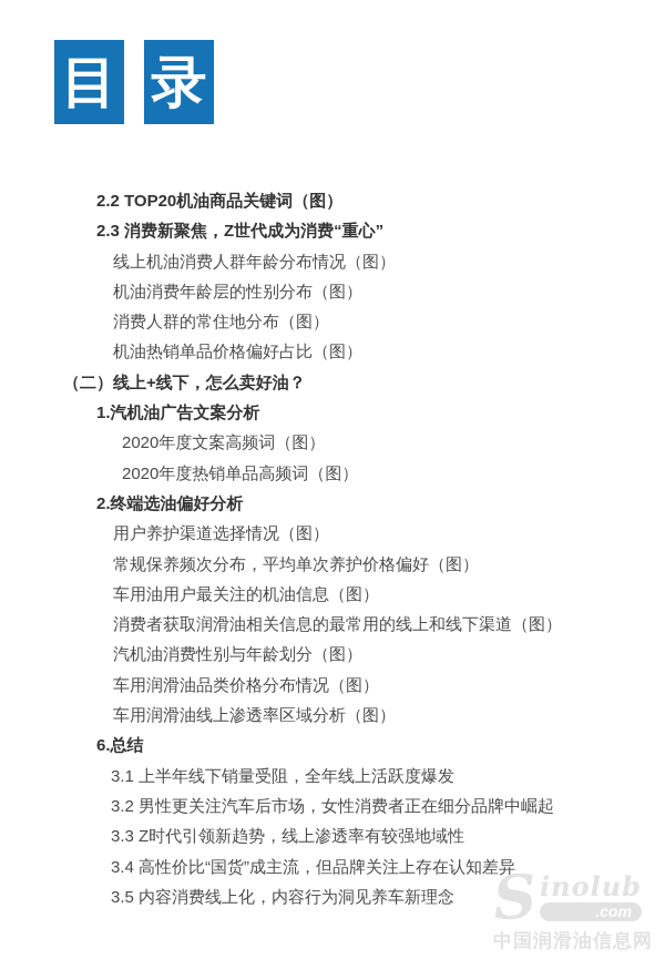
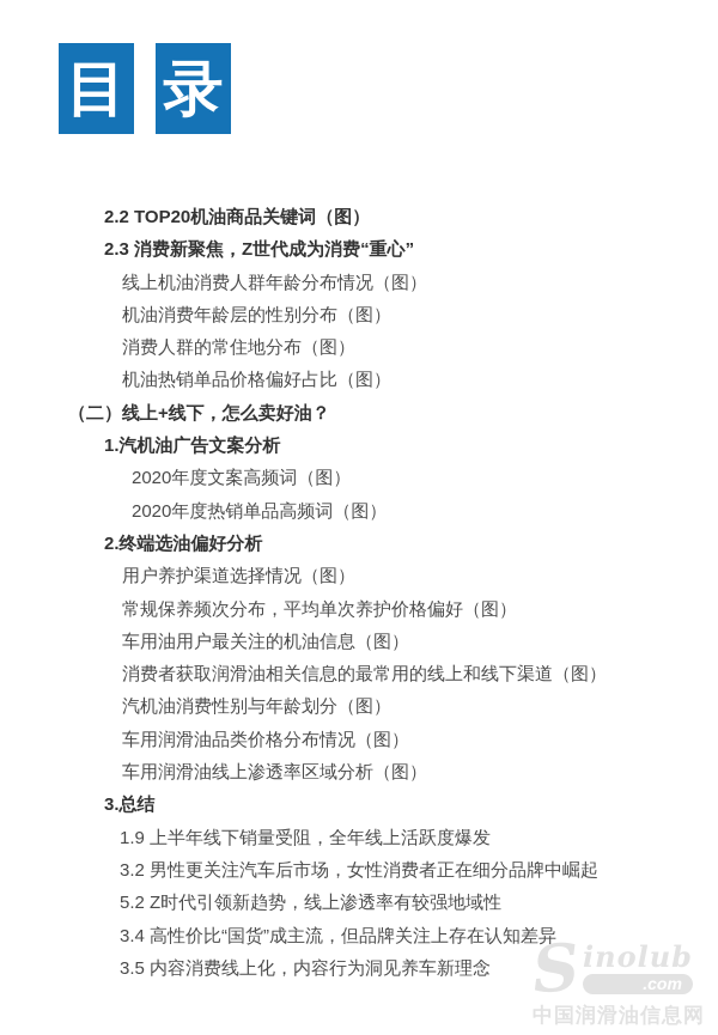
  目
  录
  2.2 TOP20机油商品关键词（图）
  2.3 消费新聚焦，Z世代成为消费“重心”
  线上机油消费人群年龄分布情况（图）
  机油消费年龄层的性别分布（图）
  消费人群的常住地分布（图）
  机油热销单品价格偏好占比（图）
  （二）线上+线下，怎么卖好油？
  1.汽机油广告文案分析
  2020年度文案高频词（图）
  2020年度热销单品高频词（图）
  2.终端选油偏好分析
  用户养护渠道选择情况（图）
  常规保养频次分布，平均单次养护价格偏好（图）
  车用油用户最关注的机油信息（图）
  消费者获取润滑油相关信息的最常用的线上和线下渠道（图）
  汽机油消费性别与年龄划分（图）
  车用润滑油品类价格分布情况（图）
  车用润滑油线上渗透率区域分析（图）
- 6.总结
+ 3.总结
- 3.1 上半年线下销量受阻，全年线上活跃度爆发
+ 1.9 上半年线下销量受阻，全年线上活跃度爆发
  3.2 男性更关注汽车后市场，女性消费者正在细分品牌中崛起
- 3.3 Z时代引领新趋势，线上渗透率有较强地域性
+ 5.2 Z时代引领新趋势，线上渗透率有较强地域性
  3.4 高性价比“国货”成主流，但品牌关注上存在认知差异
  3.5 内容消费线上化，内容行为洞见养车新理念
  inolub
  .com
  中国润滑油信息网
